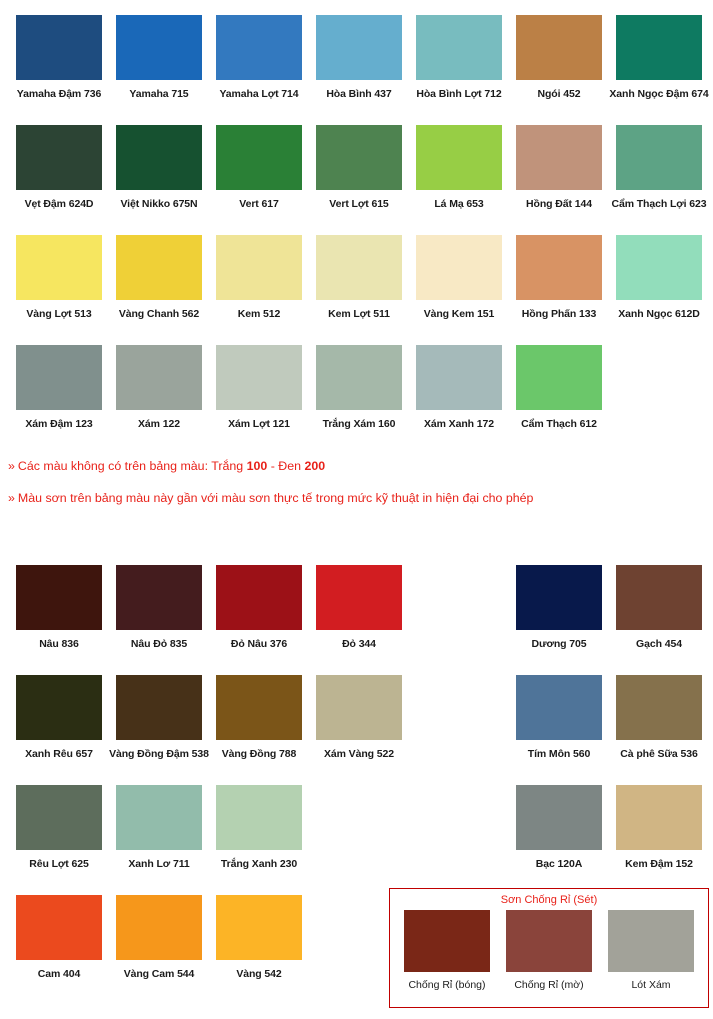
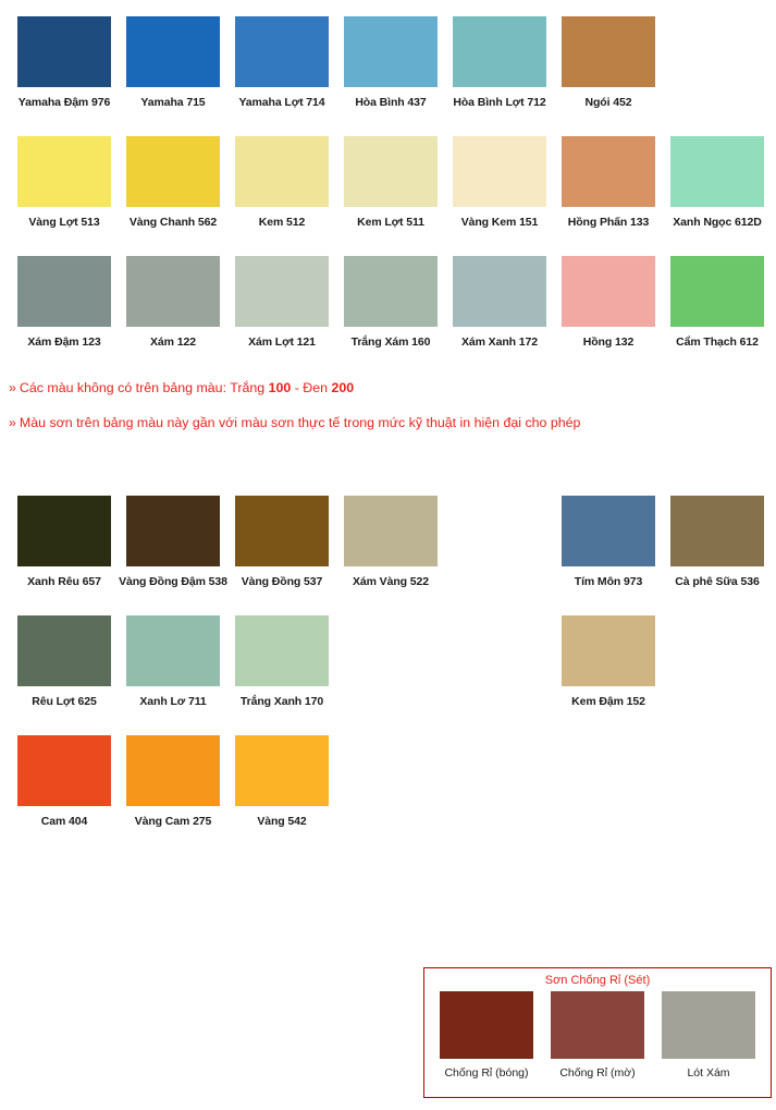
- Yamaha Đậm 736
+ Yamaha Đậm 976
  Yamaha 715
  Yamaha Lợt 714
  Hòa Bình 437
  Hòa Bình Lợt 712
  Ngói 452
- Xanh Ngọc Đậm 674
- Vẹt Đậm 624D
- Việt Nikko 675N
- Vert 617
- Vert Lợt 615
- Lá Mạ 653
- Hồng Đất 144
- Cẩm Thạch Lợi 623
  Vàng Lợt 513
  Vàng Chanh 562
  Kem 512
  Kem Lợt 511
  Vàng Kem 151
  Hồng Phấn 133
  Xanh Ngọc 612D
  Xám Đậm 123
  Xám 122
  Xám Lợt 121
  Trắng Xám 160
  Xám Xanh 172
+ Hồng 132
  Cẩm Thạch 612
  » Các màu không có trên bảng màu: Trắng 100 - Đen 200
  » Màu sơn trên bảng màu này gần với màu sơn thực tế trong mức kỹ thuật in hiện đại cho phép
- Nâu 836
- Nâu Đỏ 835
- Đỏ Nâu 376
- Đỏ 344
- Dương 705
- Gạch 454
  Xanh Rêu 657
  Vàng Đồng Đậm 538
- Vàng Đồng 788
+ Vàng Đồng 537
  Xám Vàng 522
- Tím Môn 560
+ Tím Môn 973
  Cà phê Sữa 536
  Rêu Lợt 625
  Xanh Lơ 711
- Trắng Xanh 230
+ Trắng Xanh 170
- Bạc 120A
  Kem Đậm 152
  Cam 404
- Vàng Cam 544
+ Vàng Cam 275
  Vàng 542
  Sơn Chống Rỉ (Sét)
  Chống Rỉ (bóng)
  Chống Rỉ (mờ)
  Lót Xám
